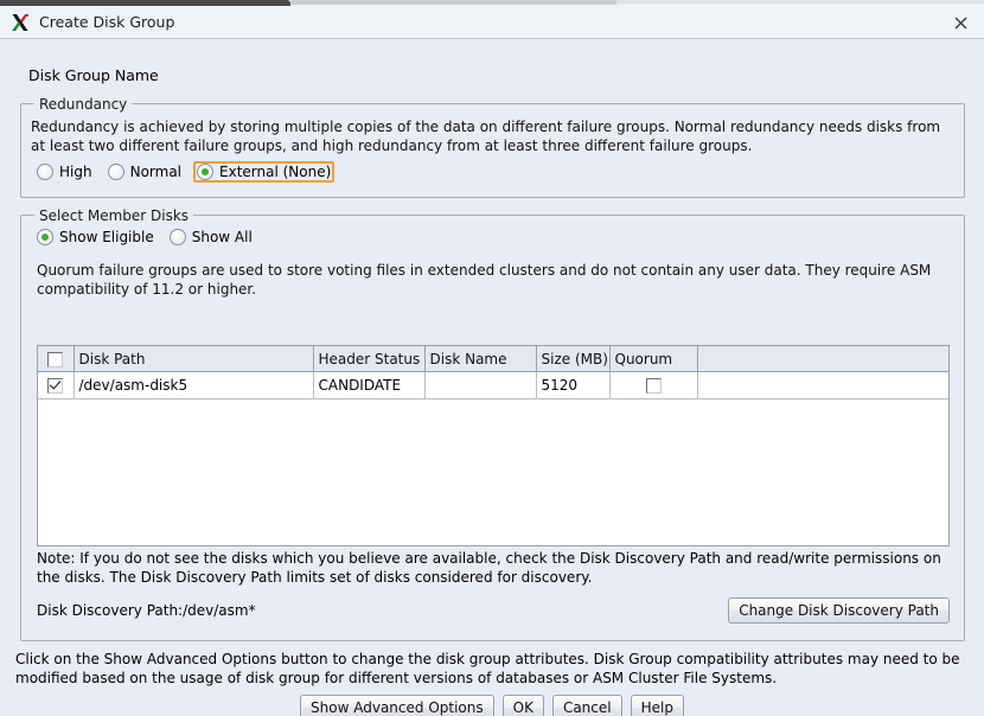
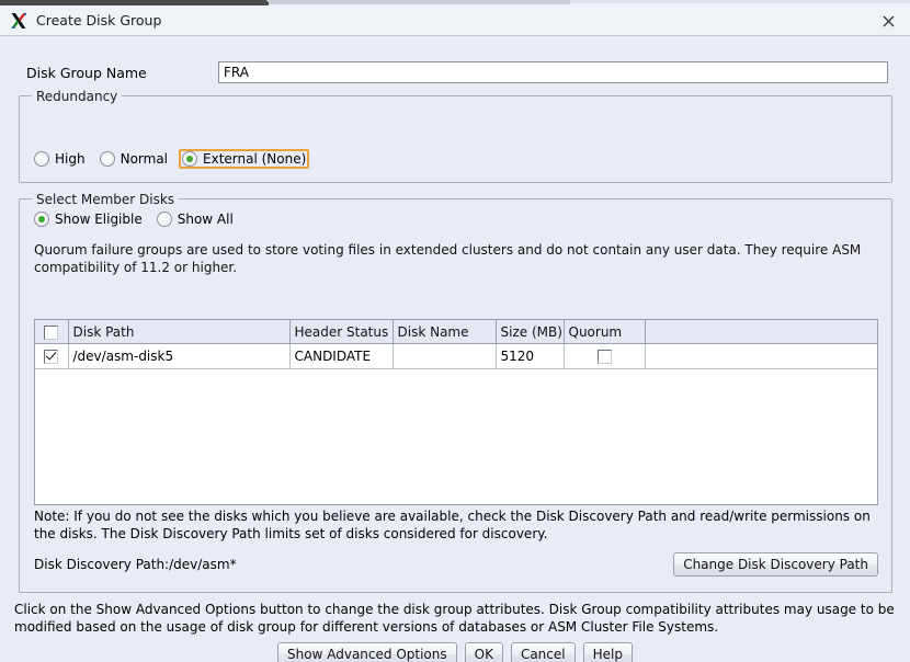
  Create Disk Group
  Disk Group Name
+ FRA
  Redundancy
- Redundancy is achieved by storing multiple copies of the data on different failure groups. Normal redundancy needs disks from at least two different failure groups, and high redundancy from at least three different failure groups.
  High
  Normal
  External (None)
  Select Member Disks
  Show Eligible
  Show All
  Quorum failure groups are used to store voting files in extended clusters and do not contain any user data. They require ASM compatibility of 11.2 or higher.
  	Disk Path	Header Status	Disk Name	Size (MB)	Quorum
  	/dev/asm-disk5	CANDIDATE		5120
  Note: If you do not see the disks which you believe are available, check the Disk Discovery Path and read/write permissions on the disks. The Disk Discovery Path limits set of disks considered for discovery.
  Disk Discovery Path:/dev/asm*
  Change Disk Discovery Path
- Click on the Show Advanced Options button to change the disk group attributes. Disk Group compatibility attributes may need to be modified based on the usage of disk group for different versions of databases or ASM Cluster File Systems.
+ Click on the Show Advanced Options button to change the disk group attributes. Disk Group compatibility attributes may usage to be modified based on the usage of disk group for different versions of databases or ASM Cluster File Systems.
  Show Advanced Options
  OK
  Cancel
  Help
